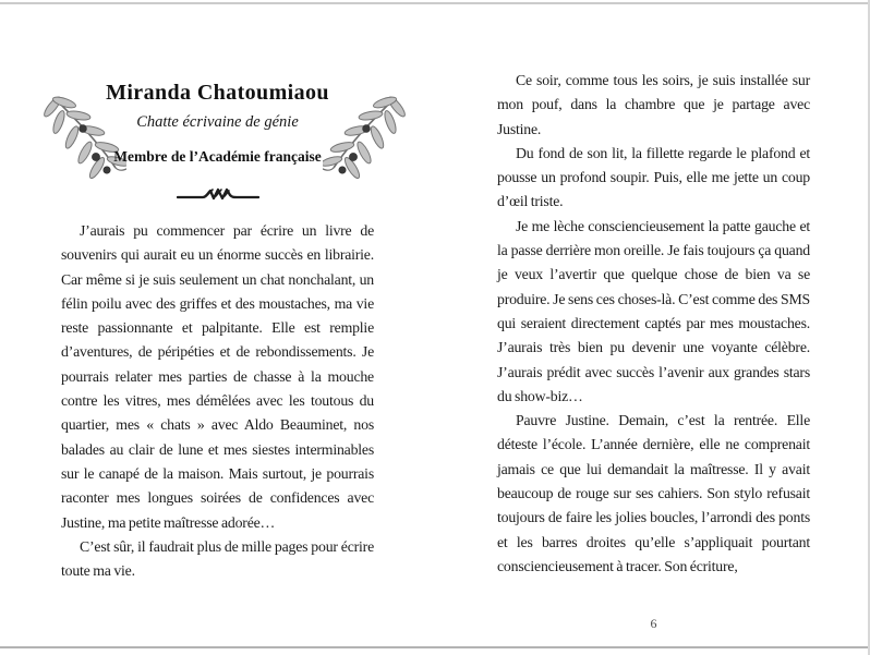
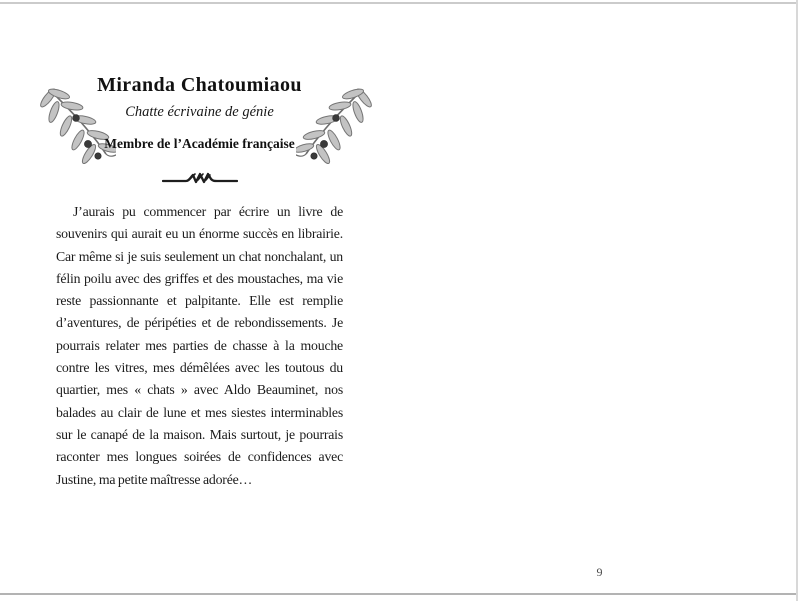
  Miranda Chatoumiaou
  Chatte écrivaine de génie
  Membre de l’Académie française
  J’aurais pu commencer par écrire un livre de souvenirs qui aurait eu un énorme succès en librairie. Car même si je suis seulement un chat nonchalant, un félin poilu avec des griffes et des moustaches, ma vie reste passionnante et palpitante. Elle est remplie d’aventures, de péripéties et de rebondissements. Je pourrais relater mes parties de chasse à la mouche contre les vitres, mes démêlées avec les toutous du quartier, mes « chats » avec Aldo Beauminet, nos balades au clair de lune et mes siestes interminables sur le canapé de la maison. Mais surtout, je pourrais raconter mes longues soirées de confidences avec Justine, ma petite maîtresse adorée…
- C’est sûr, il faudrait plus de mille pages pour écrire toute ma vie.
- Ce soir, comme tous les soirs, je suis installée sur mon pouf, dans la chambre que je partage avec Justine.
- Du fond de son lit, la fillette regarde le plafond et pousse un profond soupir. Puis, elle me jette un coup d’œil triste.
- Je me lèche consciencieusement la patte gauche et la passe derrière mon oreille. Je fais toujours ça quand je veux l’avertir que quelque chose de bien va se produire. Je sens ces choses-là. C’est comme des SMS qui seraient directement captés par mes moustaches. J’aurais très bien pu devenir une voyante célèbre. J’aurais prédit avec succès l’avenir aux grandes stars du show-biz…
- Pauvre Justine. Demain, c’est la rentrée. Elle déteste l’école. L’année dernière, elle ne comprenait jamais ce que lui demandait la maîtresse. Il y avait beaucoup de rouge sur ses cahiers. Son stylo refusait toujours de faire les jolies boucles, l’arrondi des ponts et les barres droites qu’elle s’appliquait pourtant consciencieusement à tracer. Son écriture,
- 6
+ 9
